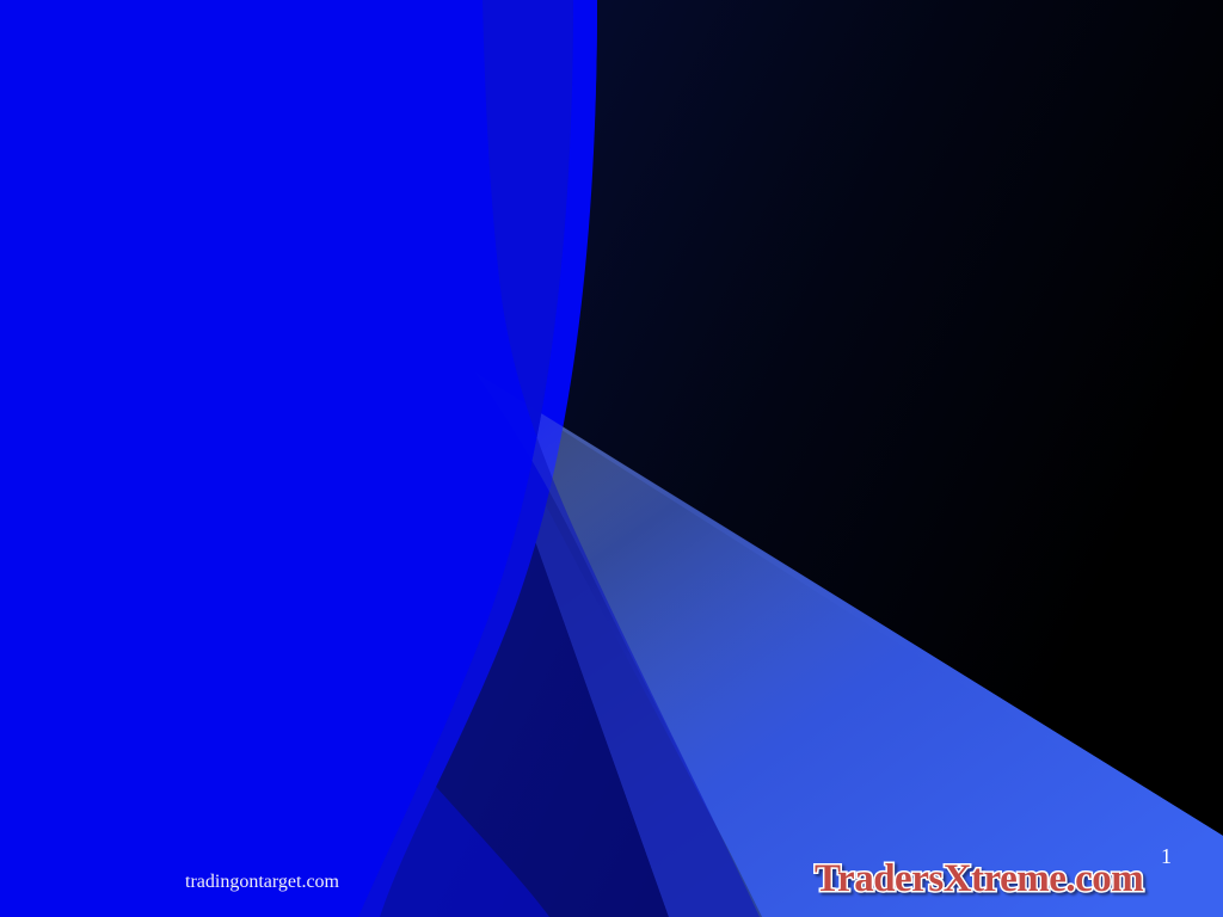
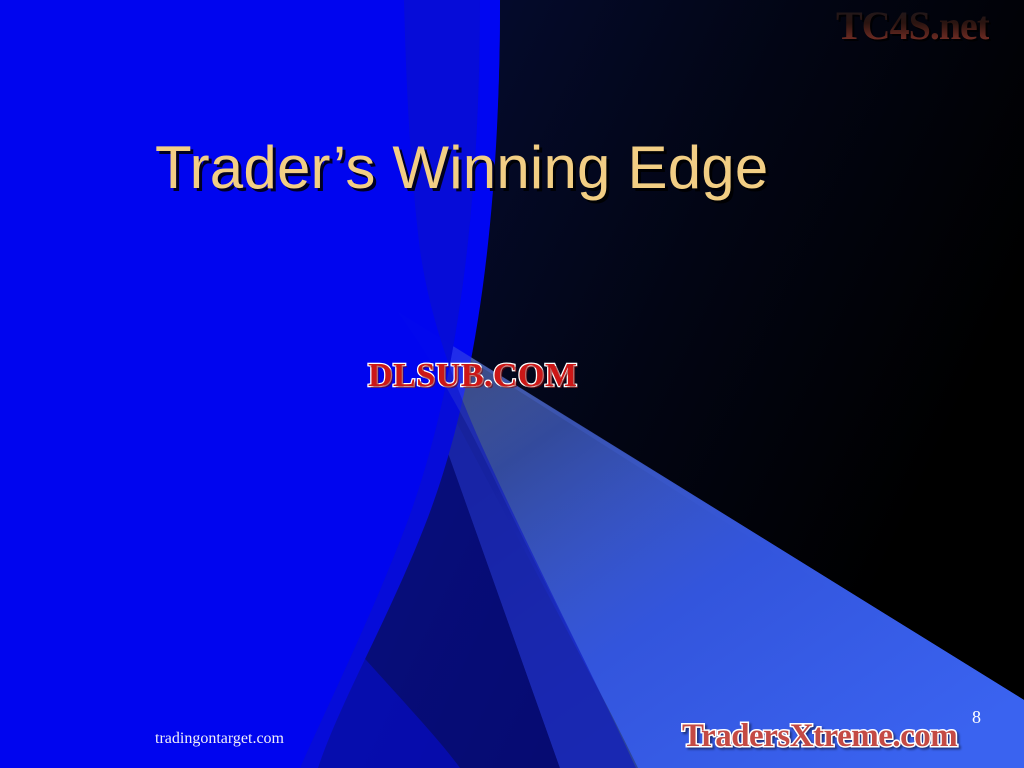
+ Trader’s Winning Edge
+ DLSUB.COM
+ TC4S.net
  TradersXtreme.com
  tradingontarget.com
- 1
+ 8
